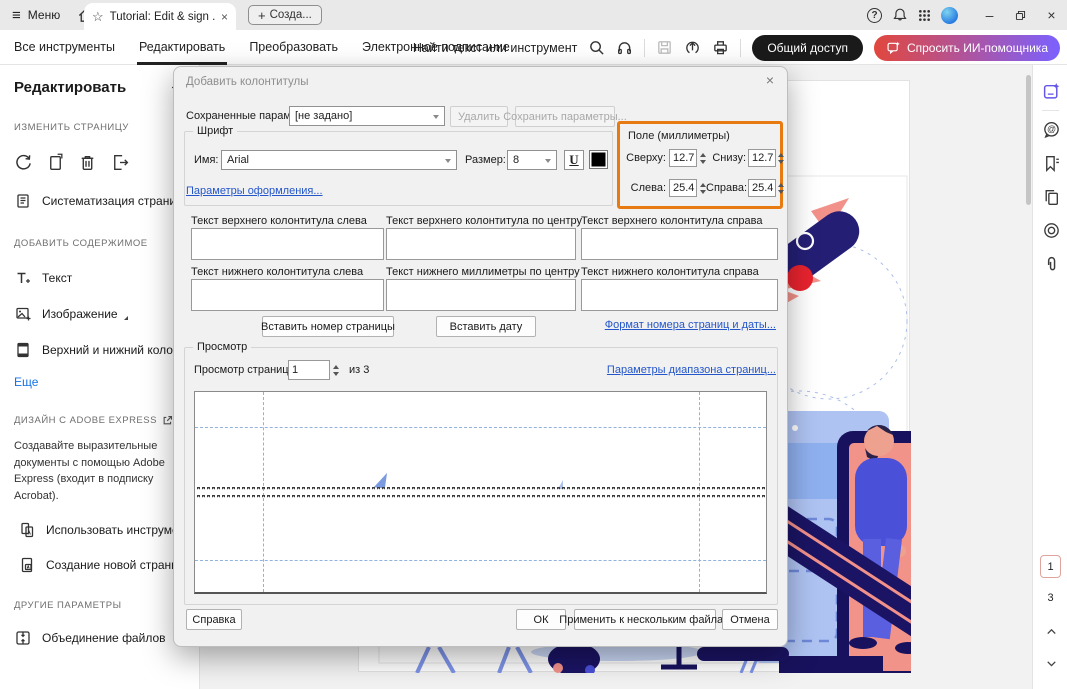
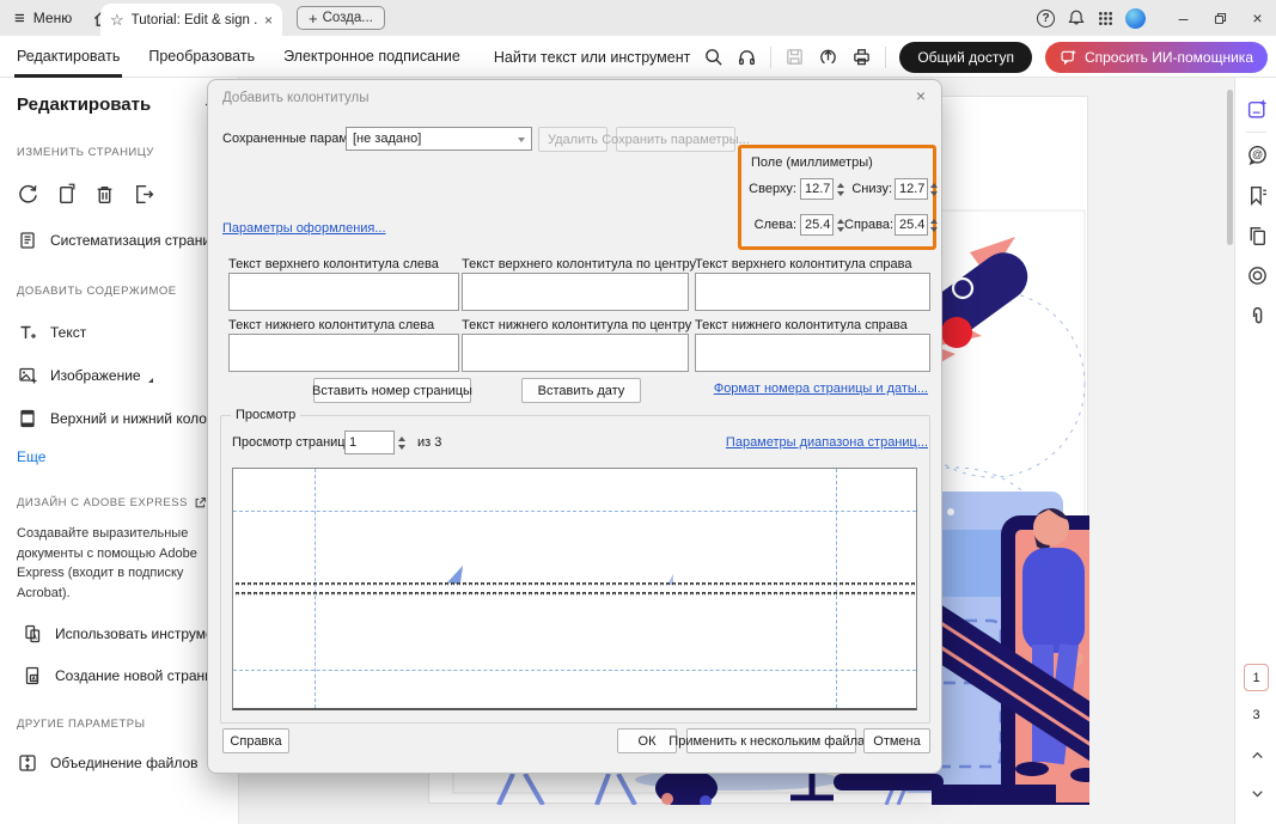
  ≡
  Меню
  ☆
  Tutorial: Edit & sign .
  ×
  +
  Созда...
  ?
  –
  ×
- Все инструменты
  Редактировать
  Преобразовать
  Электронное подписание
  Найти текст или инструмент
  Общий доступ
  Спросить ИИ-помощника
  Редактировать
  ИЗМЕНИТЬ СТРАНИЦУ
  Систематизация стран
  ДОБАВИТЬ СОДЕРЖИМОЕ
  Текст
  Изображение
  Верхний и нижний коло
  Еще
  ДИЗАЙН С ADOBE EXPRESS
  Создавайте выразительные документы с помощью Adobe Express (входит в подписку Acrobat).
  Использовать инструм
  Создание новой стран
  ДРУГИЕ ПАРАМЕТРЫ
  Объединение файлов
  @
  1
  3
  Добавить колонтитулы
  ×
  Сохраненные парам
  [не задано]
  Удалить
  Сохранить параметры...
- Шрифт
- Имя:
- Arial
- Размер:
- 8
- U
  Параметры оформления...
  Поле (миллиметры)
  Сверху:
  12.7
  Снизу:
  12.7
  Слева:
  25.4
  Справа:
  25.4
  Текст верхнего колонтитула слева
  Текст верхнего колонтитула по центру
  Текст верхнего колонтитула справа
  Текст нижнего колонтитула слева
- Текст нижнего миллиметры по центру
+ Текст нижнего колонтитула по центру
  Текст нижнего колонтитула справа
  Вставить номер страницы
  Вставить дату
- Формат номера страниц и даты...
+ Формат номера страницы и даты...
  Просмотр
  Просмотр страниц
  1
  из 3
  Параметры диапазона страниц...
  Справка
  ОК
  Применить к нескольким файла
  Отмена
